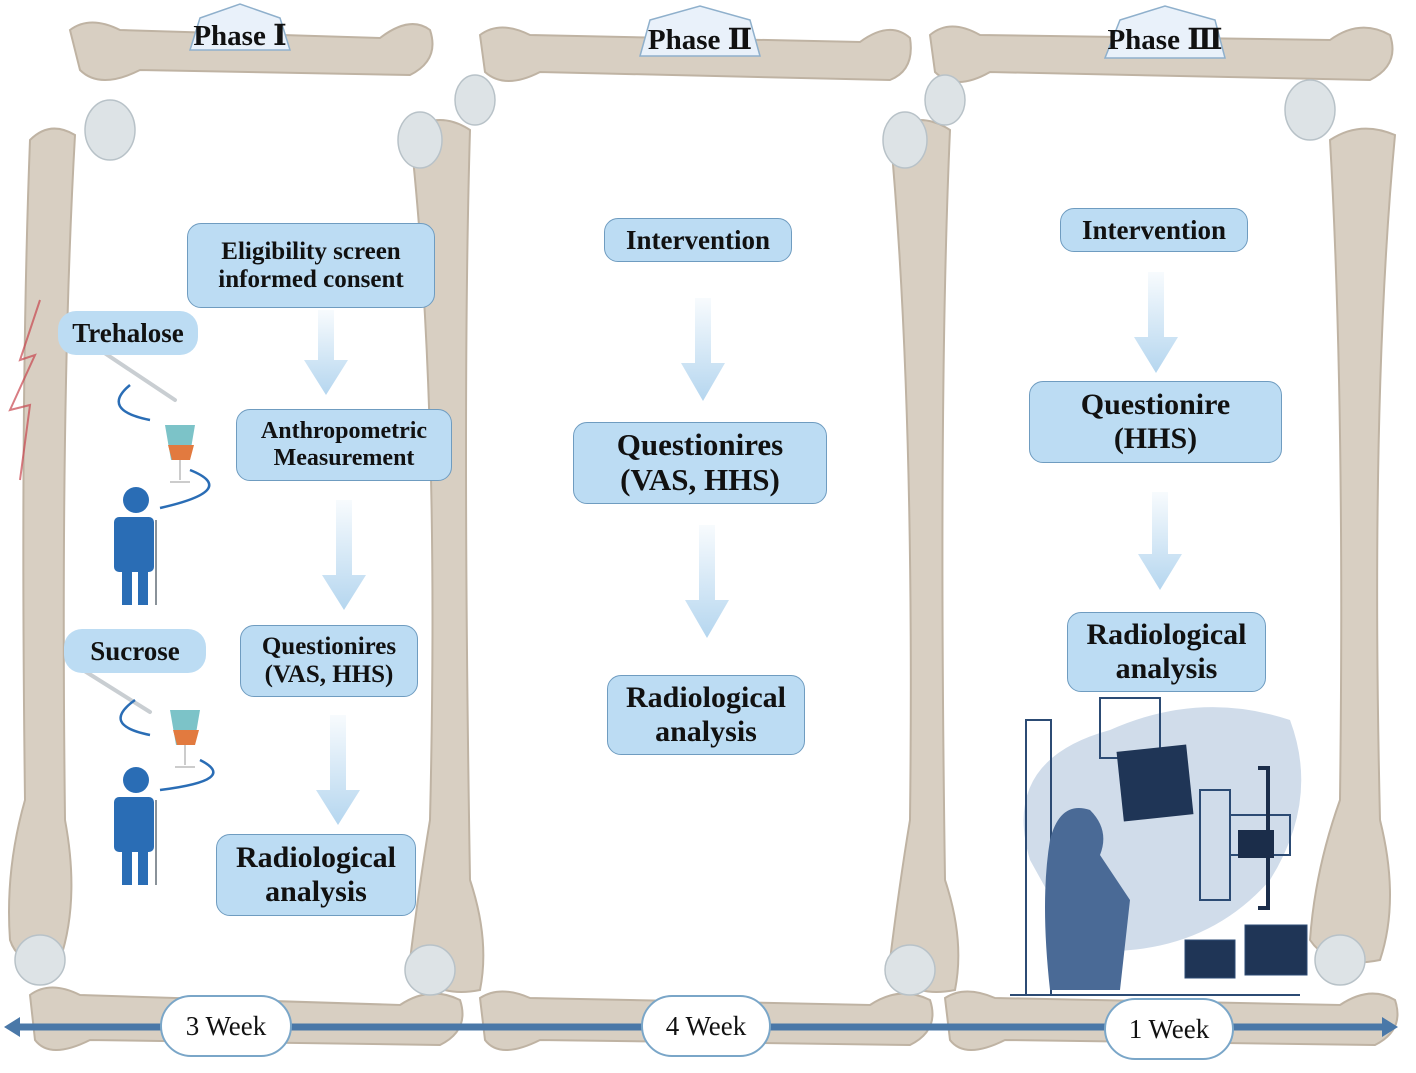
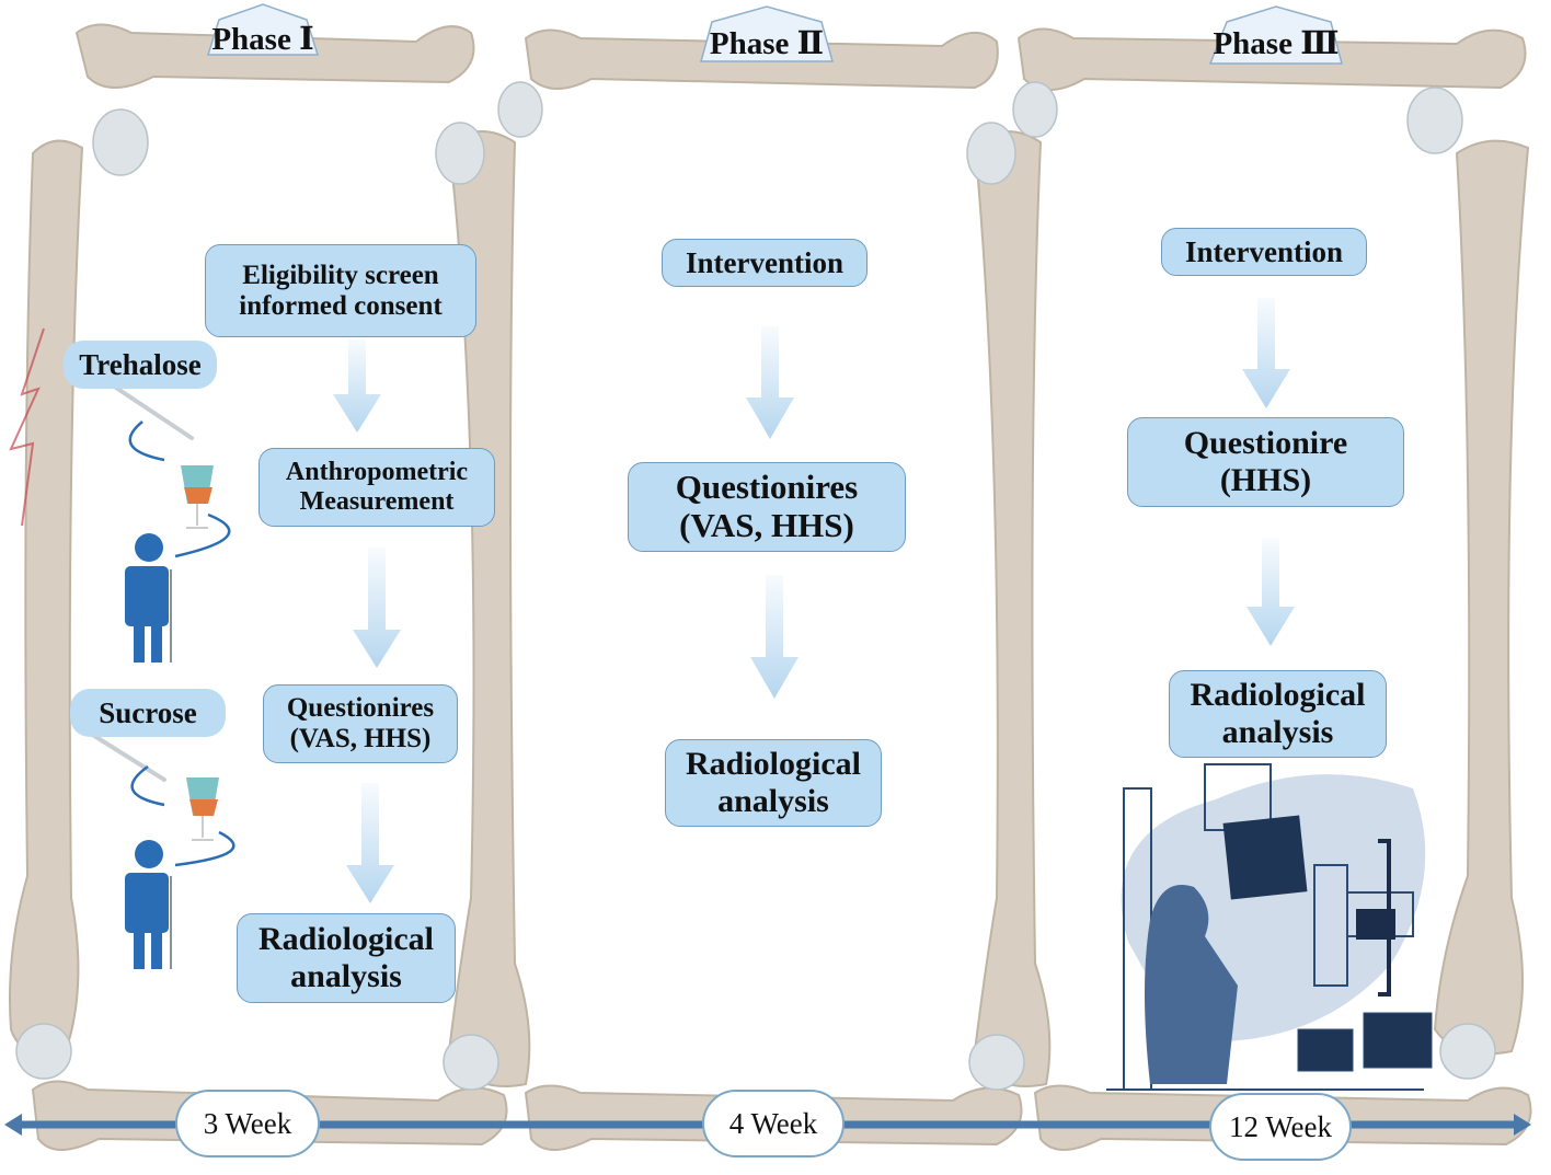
  Phase Ⅰ
  Phase Ⅱ
  Phase Ⅲ
  Eligibility screen
  informed consent
  Anthropometric
  Measurement
  Questionires
  (VAS, HHS)
  Radiological
  analysis
  Trehalose
  Sucrose
  Intervention
  Questionires
  (VAS, HHS)
  Radiological
  analysis
  Intervention
  Questionire
  (HHS)
  Radiological
  analysis
  3 Week
  4 Week
- 1 Week
+ 12 Week
